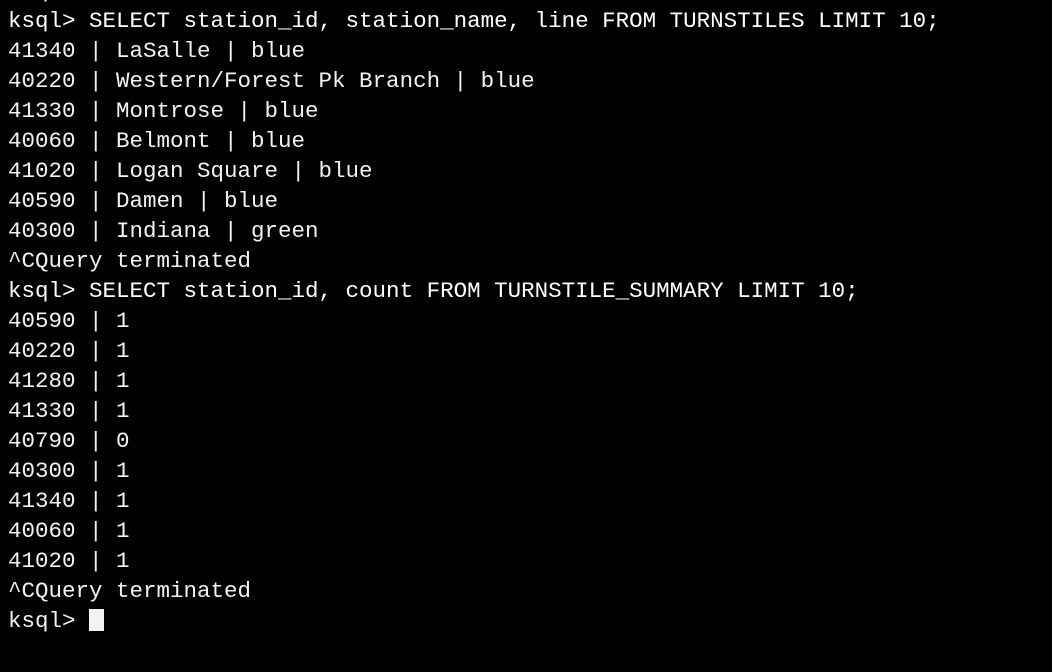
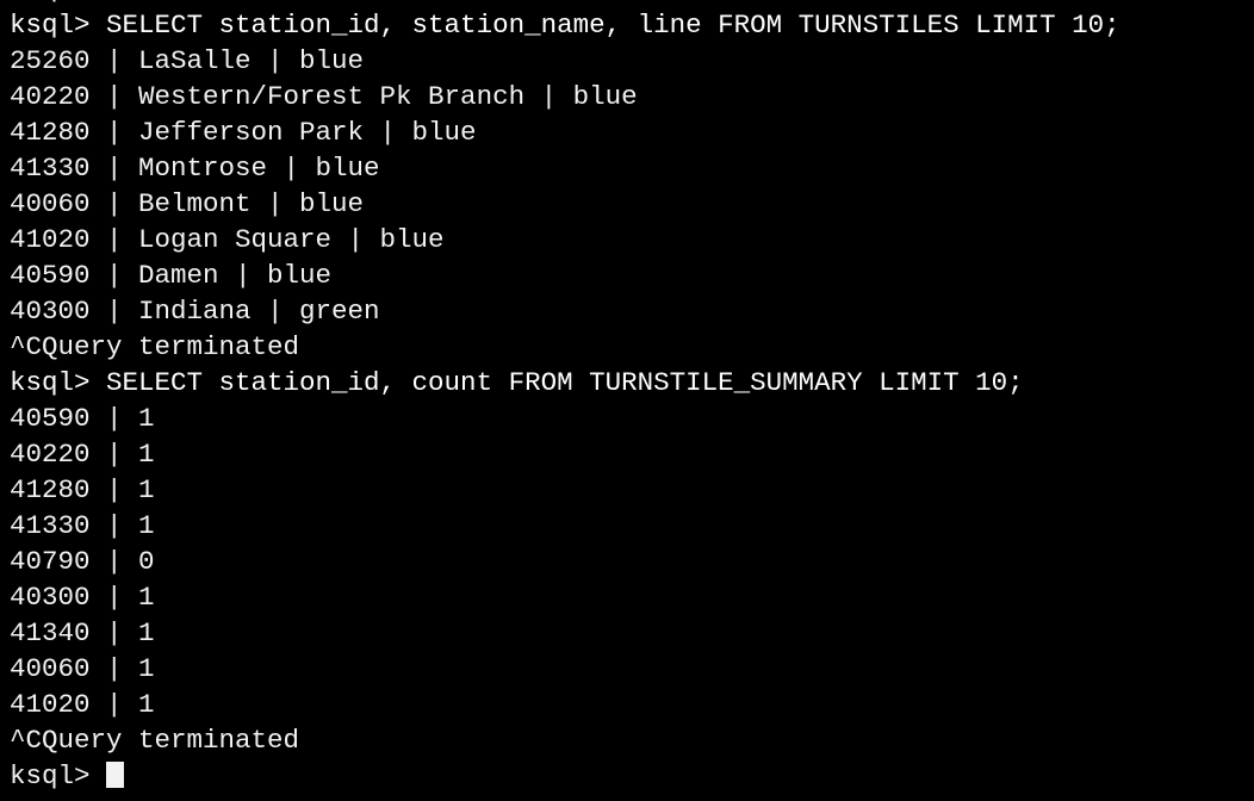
  ksql> SELECT station_id, station_name, line FROM TURNSTILES LIMIT 10;
- 41340 | LaSalle | blue
+ 25260 | LaSalle | blue
  40220 | Western/Forest Pk Branch | blue
+ 41280 | Jefferson Park | blue
  41330 | Montrose | blue
  40060 | Belmont | blue
  41020 | Logan Square | blue
  40590 | Damen | blue
  40300 | Indiana | green
  ^CQuery terminated
  ksql> SELECT station_id, count FROM TURNSTILE_SUMMARY LIMIT 10;
  40590 | 1
  40220 | 1
  41280 | 1
  41330 | 1
  40790 | 0
  40300 | 1
  41340 | 1
  40060 | 1
  41020 | 1
  ^CQuery terminated
  ksql>
